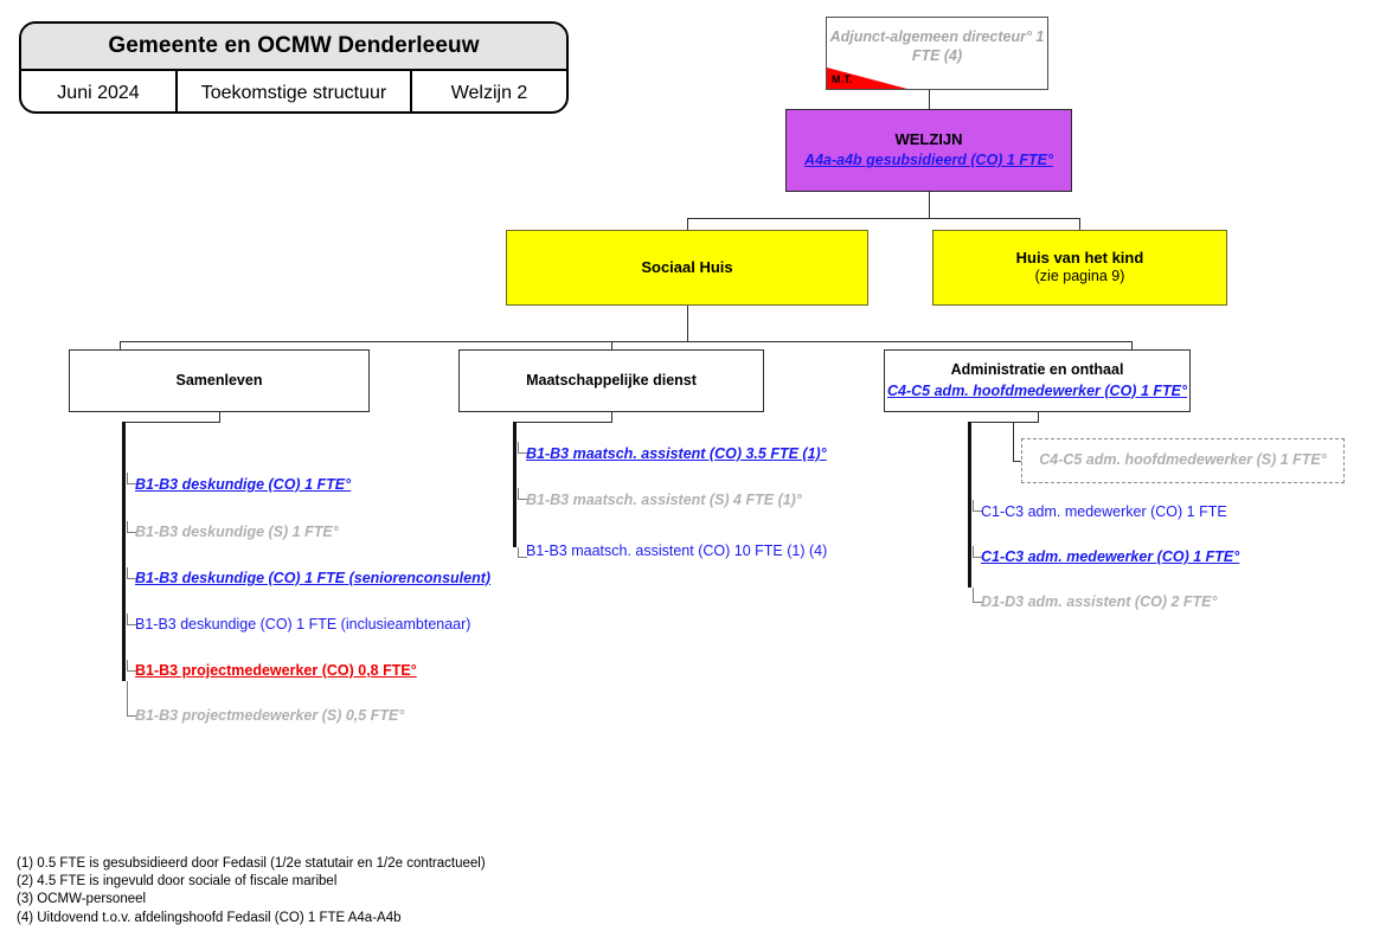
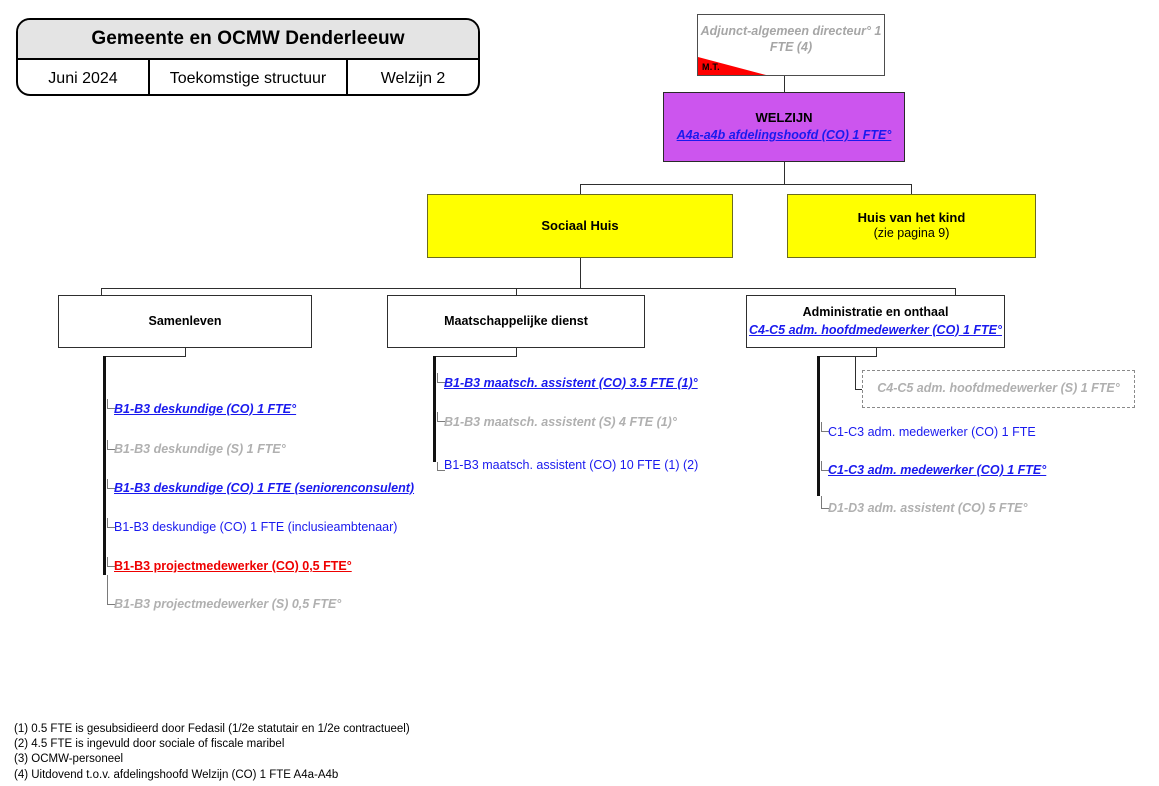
  Gemeente en OCMW Denderleeuw
  Juni 2024
  Toekomstige structuur
  Welzijn 2
  Adjunct-algemeen directeur° 1 FTE (4)
  M.T.
  WELZIJN
- A4a-a4b gesubsidieerd (CO) 1 FTE°
+ A4a-a4b afdelingshoofd (CO) 1 FTE°
  Sociaal Huis
  Huis van het kind
  (zie pagina 9)
  Samenleven
  Maatschappelijke dienst
  Administratie en onthaal
  C4-C5 adm. hoofdmedewerker (CO) 1 FTE°
  B1-B3 deskundige (CO) 1 FTE°
  B1-B3 deskundige (S) 1 FTE°
  B1-B3 deskundige (CO) 1 FTE (seniorenconsulent)
  B1-B3 deskundige (CO) 1 FTE (inclusieambtenaar)
- B1-B3 projectmedewerker (CO) 0,8 FTE°
+ B1-B3 projectmedewerker (CO) 0,5 FTE°
  B1-B3 projectmedewerker (S) 0,5 FTE°
  B1-B3 maatsch. assistent (CO) 3.5 FTE (1)°
  B1-B3 maatsch. assistent (S) 4 FTE (1)°
- B1-B3 maatsch. assistent (CO) 10 FTE (1) (4)
+ B1-B3 maatsch. assistent (CO) 10 FTE (1) (2)
  C4-C5 adm. hoofdmedewerker (S) 1 FTE°
  C1-C3 adm. medewerker (CO) 1 FTE
  C1-C3 adm. medewerker (CO) 1 FTE°
- D1-D3 adm. assistent (CO) 2 FTE°
+ D1-D3 adm. assistent (CO) 5 FTE°
  (1) 0.5 FTE is gesubsidieerd door Fedasil (1/2e statutair en 1/2e contractueel)
  (2) 4.5 FTE is ingevuld door sociale of fiscale maribel
  (3) OCMW-personeel
- (4) Uitdovend t.o.v. afdelingshoofd Fedasil (CO) 1 FTE A4a-A4b
+ (4) Uitdovend t.o.v. afdelingshoofd Welzijn (CO) 1 FTE A4a-A4b
